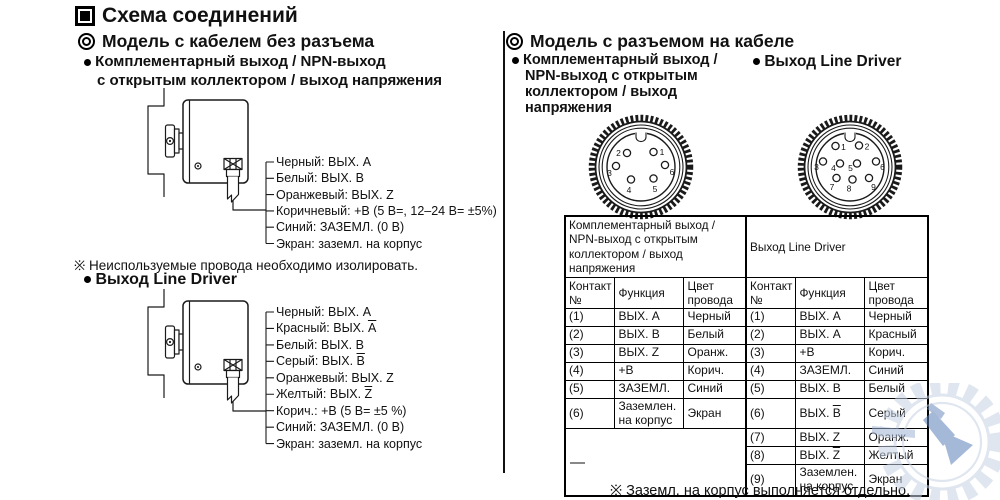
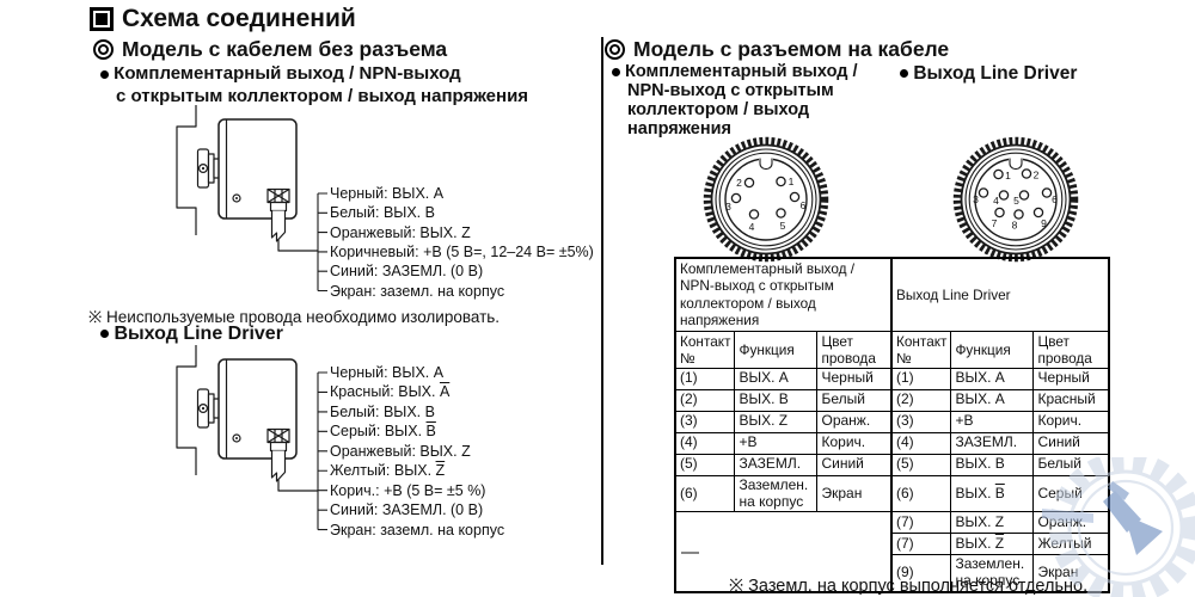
  Схема соединений
  Модель с кабелем без разъема
  Комплементарный выход / NPN-выход
  с открытым коллектором / выход напряжения
  Черный: ВЫХ. A
  Белый: ВЫХ. B
  Оранжевый: ВЫХ. Z
  Коричневый: +B (5 В=, 12–24 В= ±5%)
  Синий: ЗАЗЕМЛ. (0 В)
  Экран: заземл. на корпус
  ※ Неиспользуемые провода необходимо изолировать.
  Выход Line Driver
  Черный: ВЫХ. A
  Красный: ВЫХ. A
  Белый: ВЫХ. B
  Серый: ВЫХ. B
  Оранжевый: ВЫХ. Z
  Желтый: ВЫХ. Z
  Корич.: +B (5 В= ±5 %)
  Синий: ЗАЗЕМЛ. (0 В)
  Экран: заземл. на корпус
  Модель с разъемом на кабеле
  Комплементарный выход /
  NPN-выход с открытым
  коллектором / выход
  напряжения
  Выход Line Driver
  1
  2
  3
  4
  5
  6
  1
  2
  3
  4
  5
  6
  7
  8
  9
  Комплементарный выход / NPN-выход с открытым коллектором / выход напряжения	Выход Line Driver
  Контакт №	Функция	Цвет провода	Контакт №	Функция	Цвет провода
  (1)	ВЫХ. A	Черный	(1)	ВЫХ. A	Черный
  (2)	ВЫХ. B	Белый	(2)	ВЫХ. A	Красный
  (3)	ВЫХ. Z	Оранж.	(3)	+B	Корич.
  (4)	+B	Корич.	(4)	ЗАЗЕМЛ.	Синий
  (5)	ЗАЗЕМЛ.	Синий	(5)	ВЫХ. B	Белый
  (6)	Заземлен. на корпус	Экран	(6)	ВЫХ. B	Серый
  —	(7)	ВЫХ. Z	Оранж.
- (8)	ВЫХ. Z	Желтый
+ (7)	ВЫХ. Z	Желтый
  (9)	Заземлен. на корпус	Экран
  ※ Заземл. на корпус выполняется отдельно.
